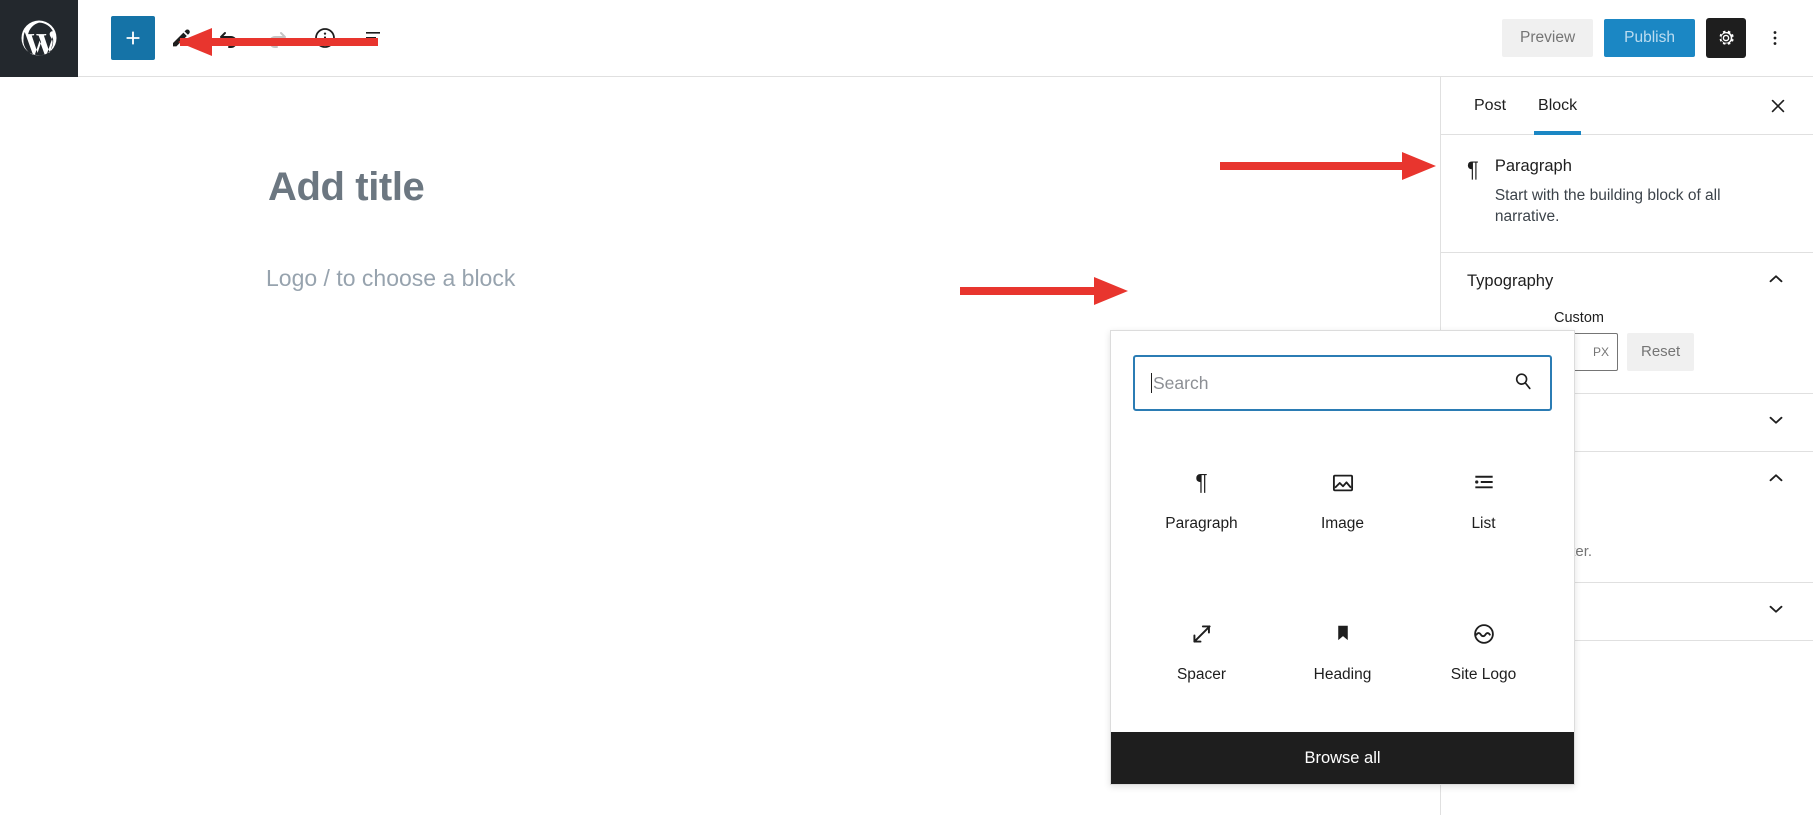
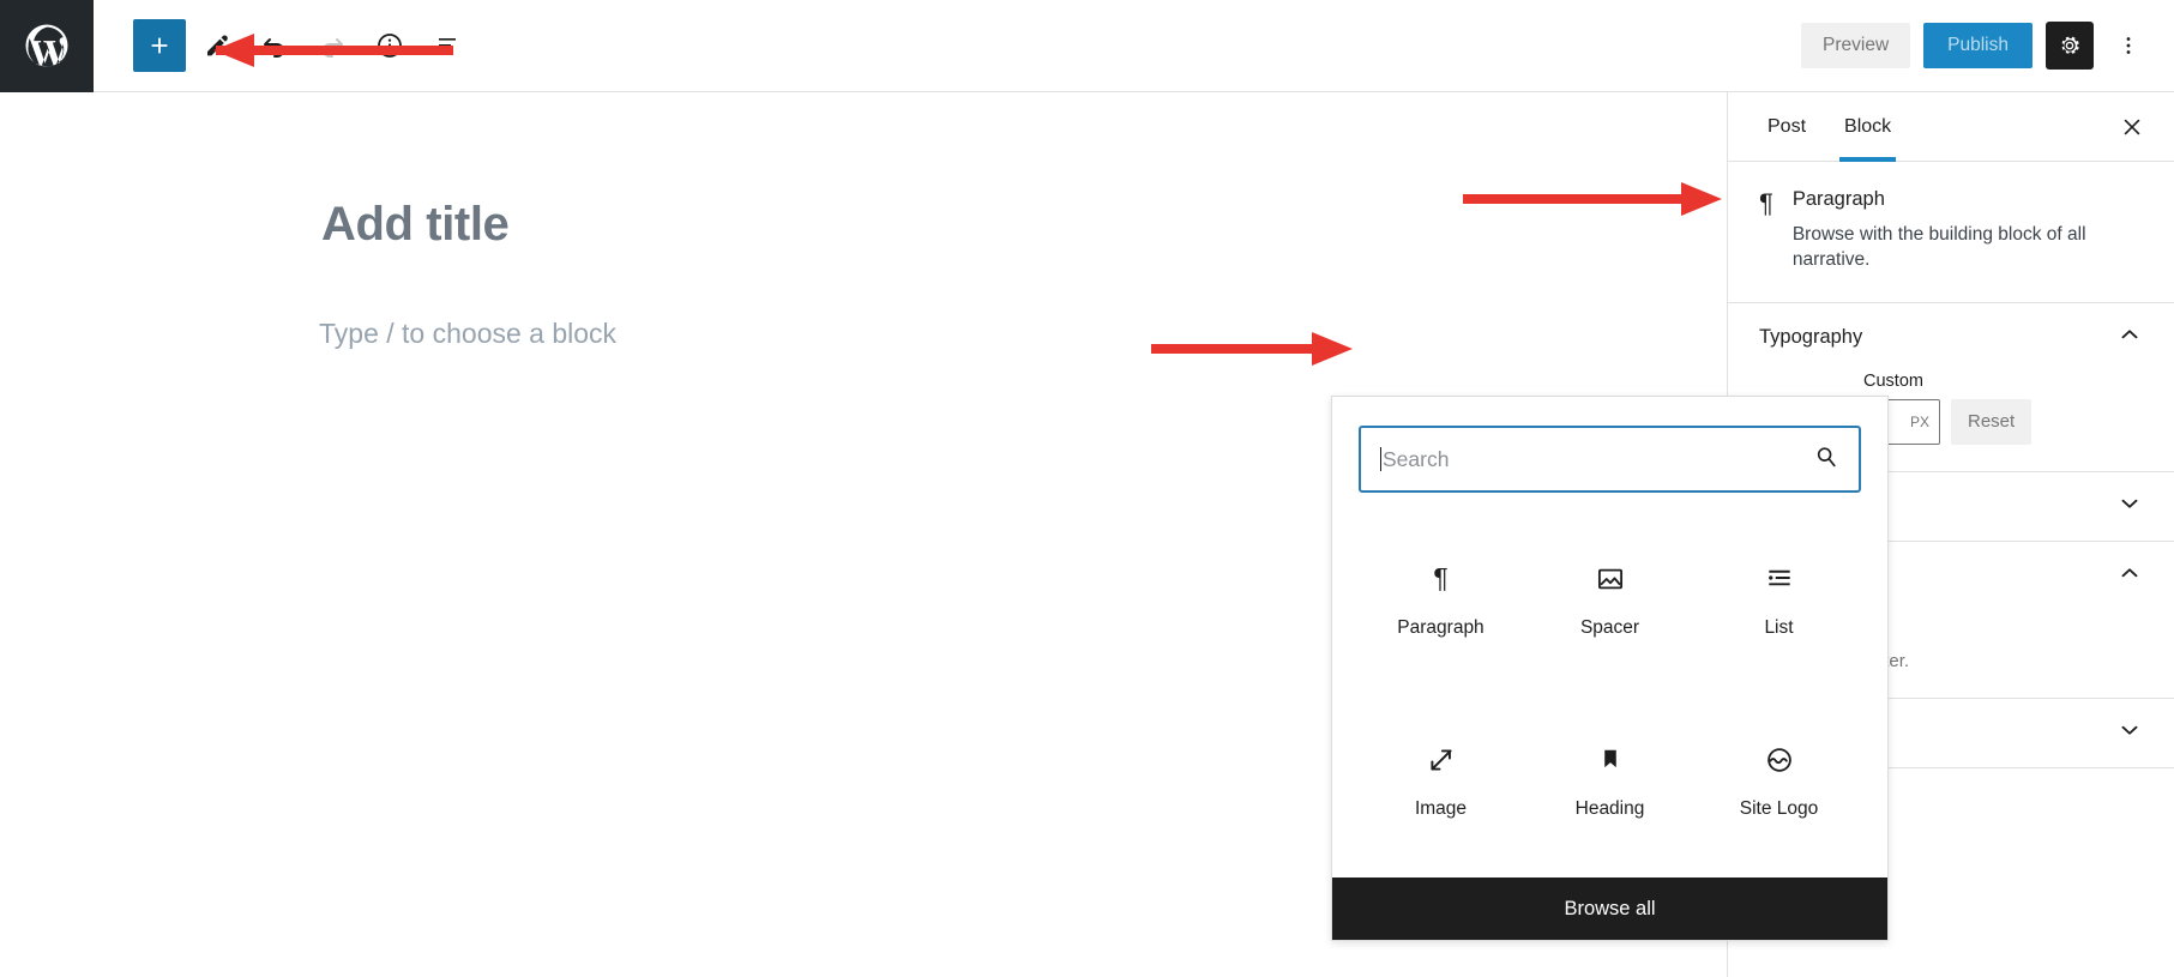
  Preview
  Publish
  Add title
- Logo / to choose a block
+ Type / to choose a block
  Post
  Block
  ¶
  Paragraph
- Start with the building block of all narrative.
+ Browse with the building block of all narrative.
  Typography
  Custom
  PX
  Reset
  Search
  ¶
  Paragraph
- Image
+ Spacer
  List
- Spacer
+ Image
  Heading
  Site Logo
  Browse all
